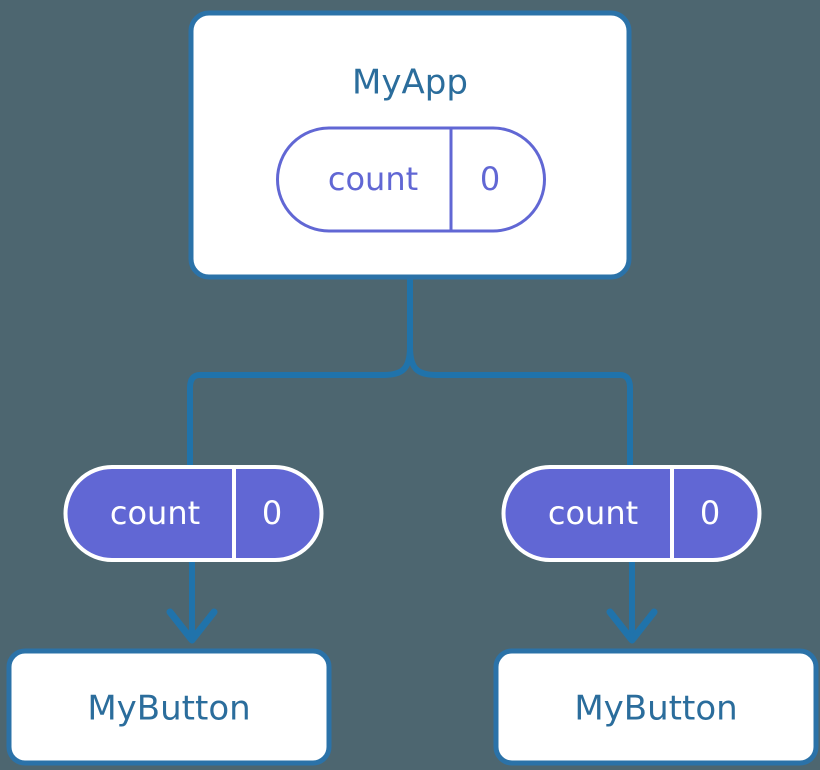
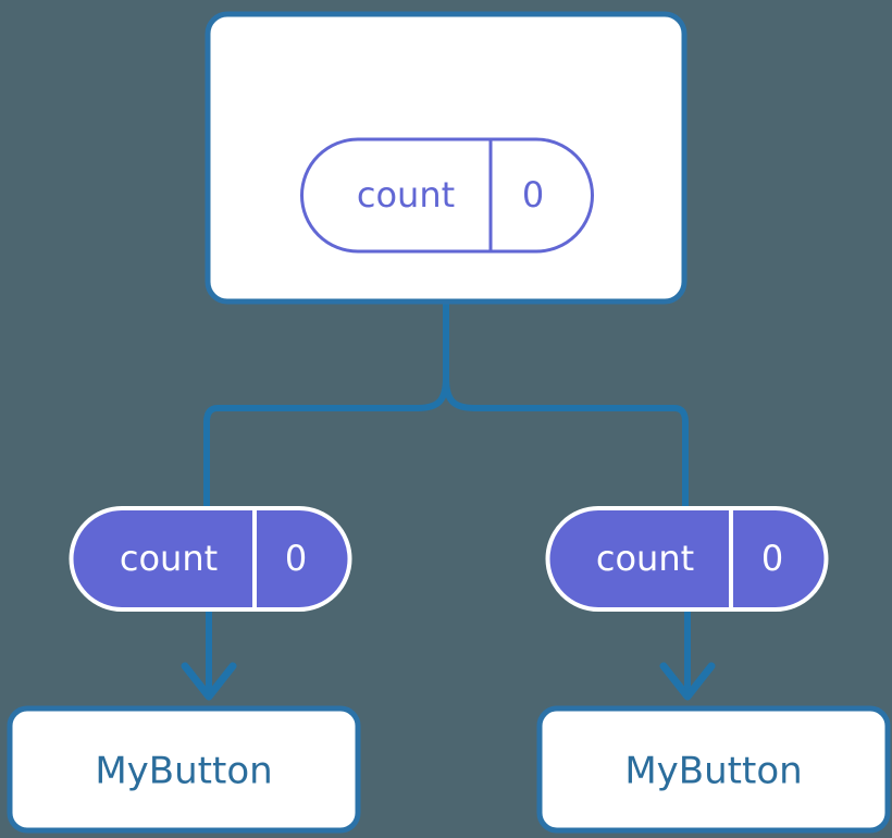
- MyApp
  count
  0
  count
  0
  count
  0
  MyButton
  MyButton
